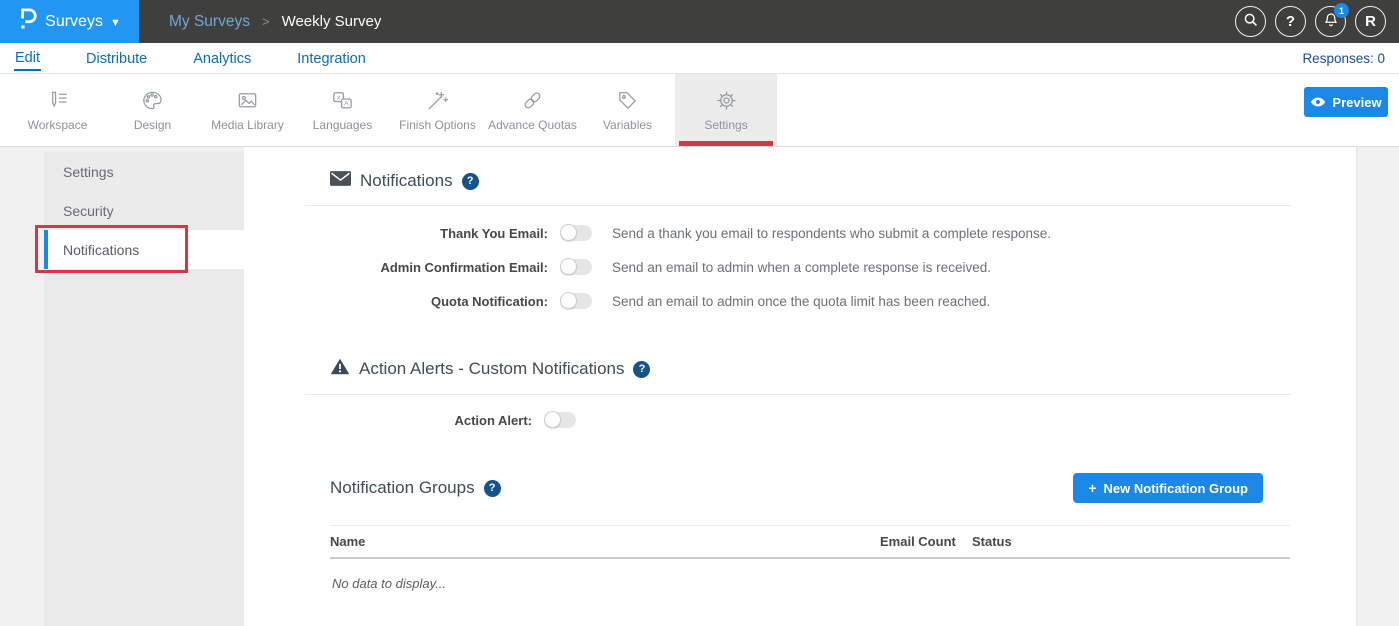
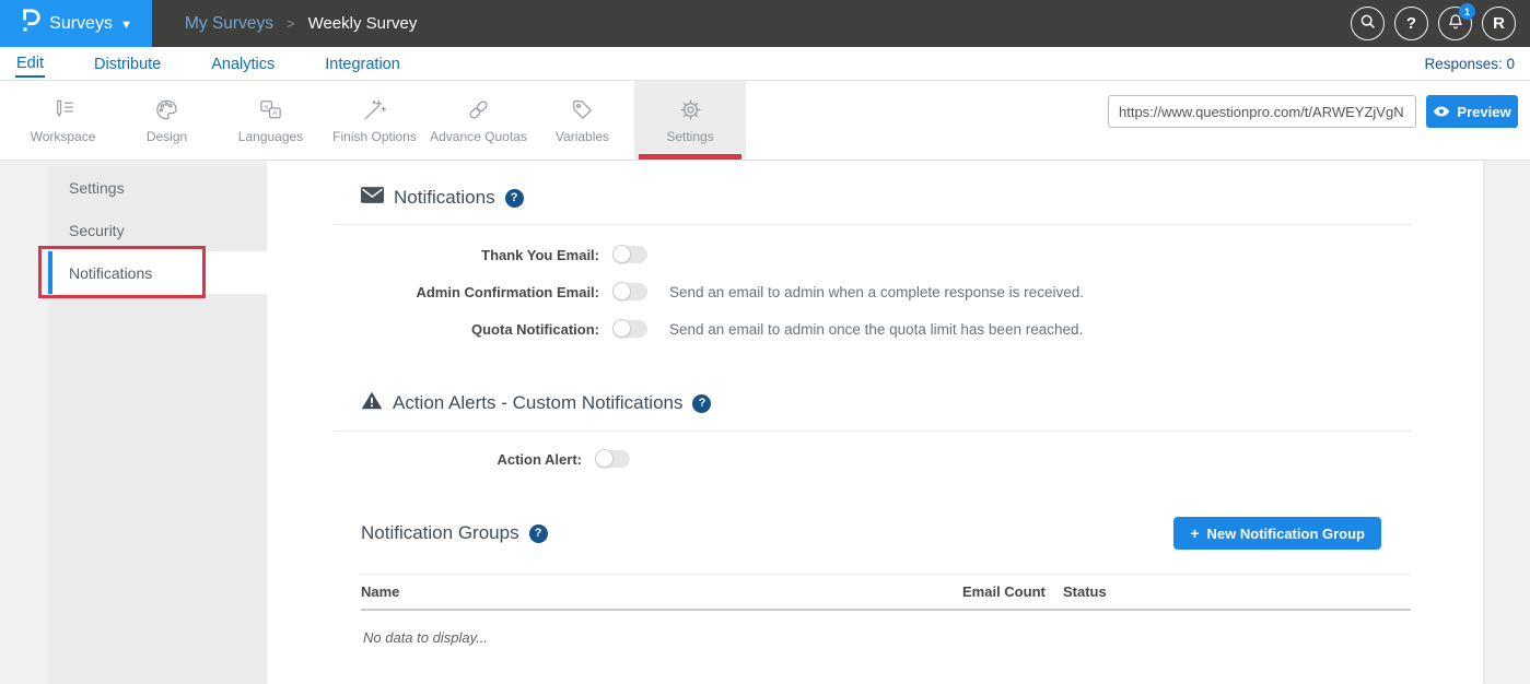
  Surveys
  ▼
  My Surveys
  >
  Weekly Survey
  ?
  1
  R
  Edit
  Distribute
  Analytics
  Integration
  Responses: 0
  Workspace
  Design
- Media Library
  Languages
  Finish Options
  Advance Quotas
  Variables
  Settings
+ https://www.questionpro.com/t/ARWEYZjVgN
  Preview
  Notifications
  ?
  Thank You Email:
- Send a thank you email to respondents who submit a complete response.
  Admin Confirmation Email:
  Send an email to admin when a complete response is received.
  Quota Notification:
  Send an email to admin once the quota limit has been reached.
  Action Alerts - Custom Notifications
  ?
  Action Alert:
  Notification Groups
  ?
  +
  New Notification Group
  Name
  Email Count
  Status
  No data to display...
  Settings
  Security
  Notifications
